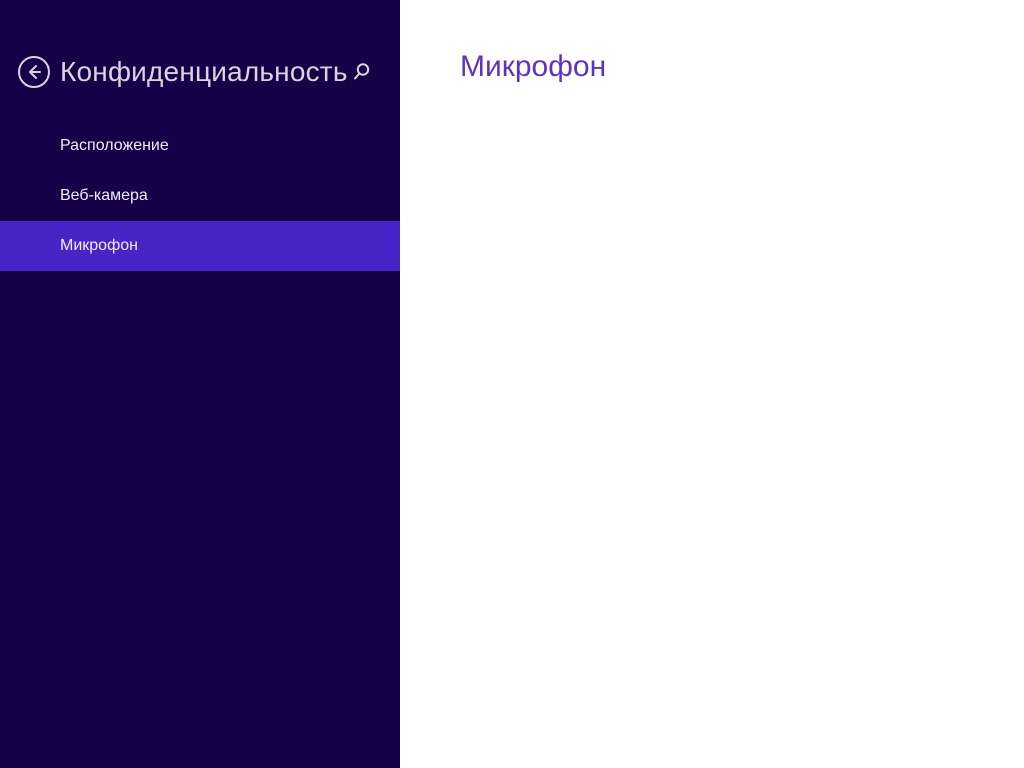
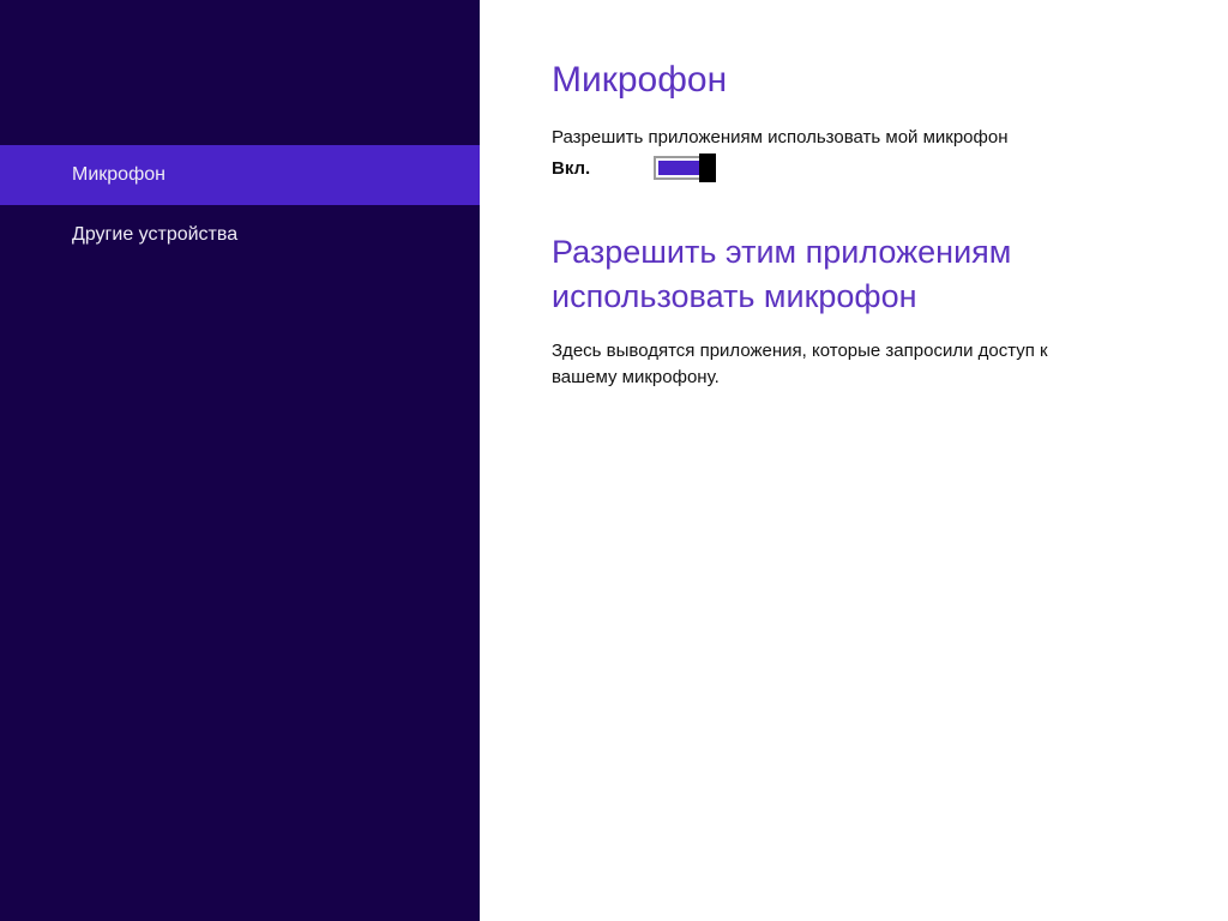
- Конфиденциальность
- Расположение
- Веб-камера
  Микрофон
+ Другие устройства
  Микрофон
+ Разрешить приложениям использовать мой микрофон
+ Вкл.
+ Разрешить этим приложениям использовать микрофон
+ Здесь выводятся приложения, которые запросили доступ к вашему микрофону.
